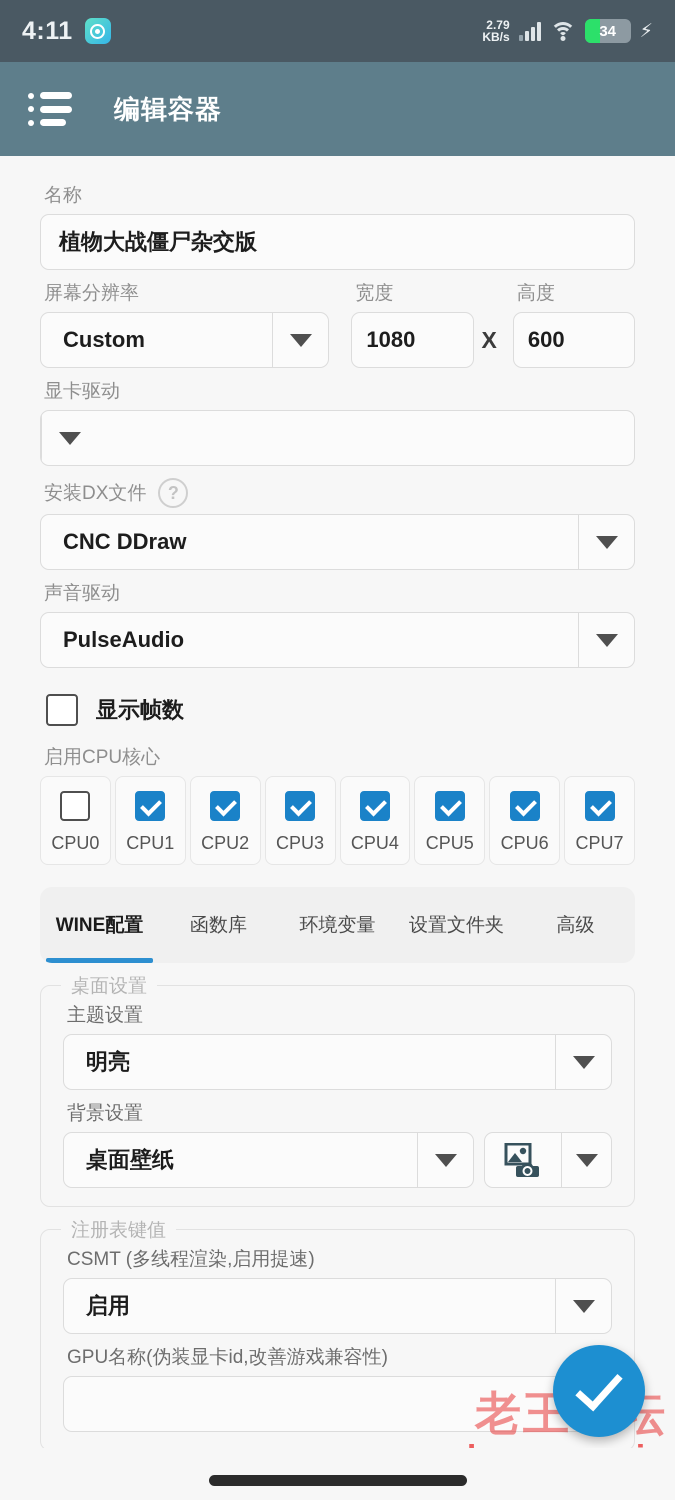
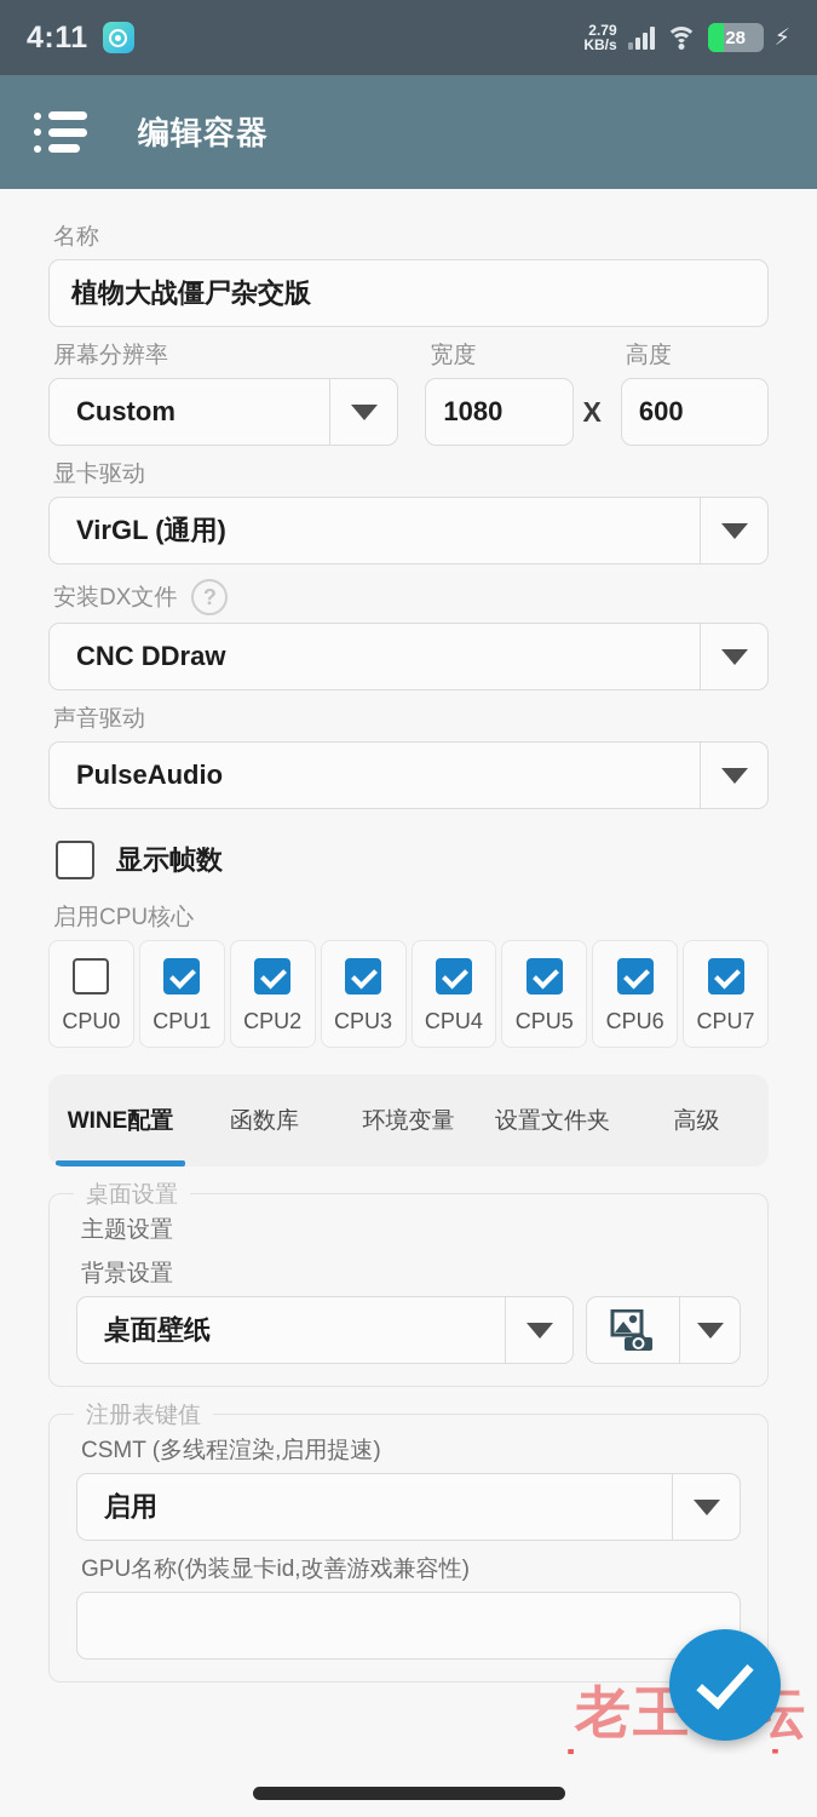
  4:11
  2.79
  KB/s
- 34
+ 28
  ⚡
  编辑容器
  名称
  植物大战僵尸杂交版
  屏幕分辨率
  Custom
  宽度
  1080
  X
  高度
  600
  显卡驱动
+ VirGL (通用)
  安装DX文件
  ?
  CNC DDraw
  声音驱动
  PulseAudio
  显示帧数
  启用CPU核心
  CPU0
  CPU1
  CPU2
  CPU3
  CPU4
  CPU5
  CPU6
  CPU7
  WINE配置
  函数库
  环境变量
  设置文件夹
  高级
  桌面设置
  主题设置
- 明亮
  背景设置
  桌面壁纸
  注册表键值
  CSMT (多线程渲染,启用提速)
  启用
  GPU名称(伪装显卡id,改善游戏兼容性)
  老王坛
